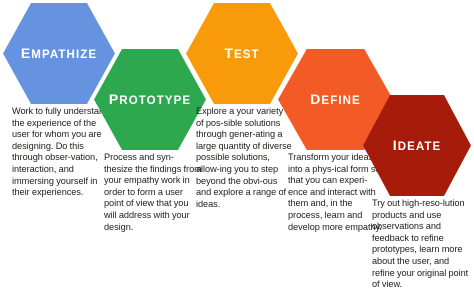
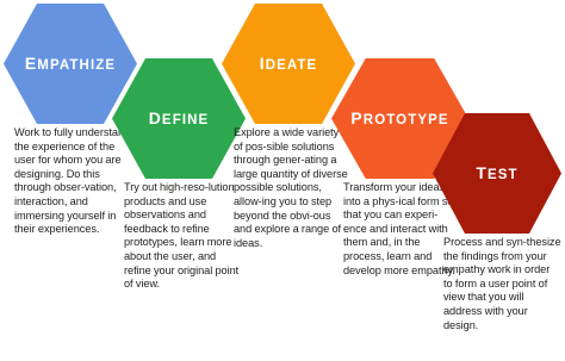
  EMPATHIZE
  Work to fully understa the experience of the user for whom you are designing. Do this through obser-vation, interaction, and immersing yourself in their experiences.
- PROTOTYPE
+ DEFINE
- Process and syn-thesize the findings from your empathy work in order to form a user point of view that you will address with your design.
+ Try out high-reso-lution products and use observations and feedback to refine prototypes, learn more about the user, and refine your original point of view.
- TEST
+ IDEATE
- Explore a your variety of pos-sible solutions through gener-ating a large quantity of diverse possible solutions, allow-ing you to step beyond the obvi-ous and explore a range of ideas.
+ Explore a wide variety of pos-sible solutions through gener-ating a large quantity of diverse possible solutions, allow-ing you to step beyond the obvi-ous and explore a range of ideas.
- DEFINE
+ PROTOTYPE
  Transform your idea into a phys-ical form s that you can experi-ence and interact with them and, in the process, learn and develop more empathy.
- IDEATE
+ TEST
- Try out high-reso-lution products and use observations and feedback to refine prototypes, learn more about the user, and refine your original point of view.
+ Process and syn-thesize the findings from your empathy work in order to form a user point of view that you will address with your design.
